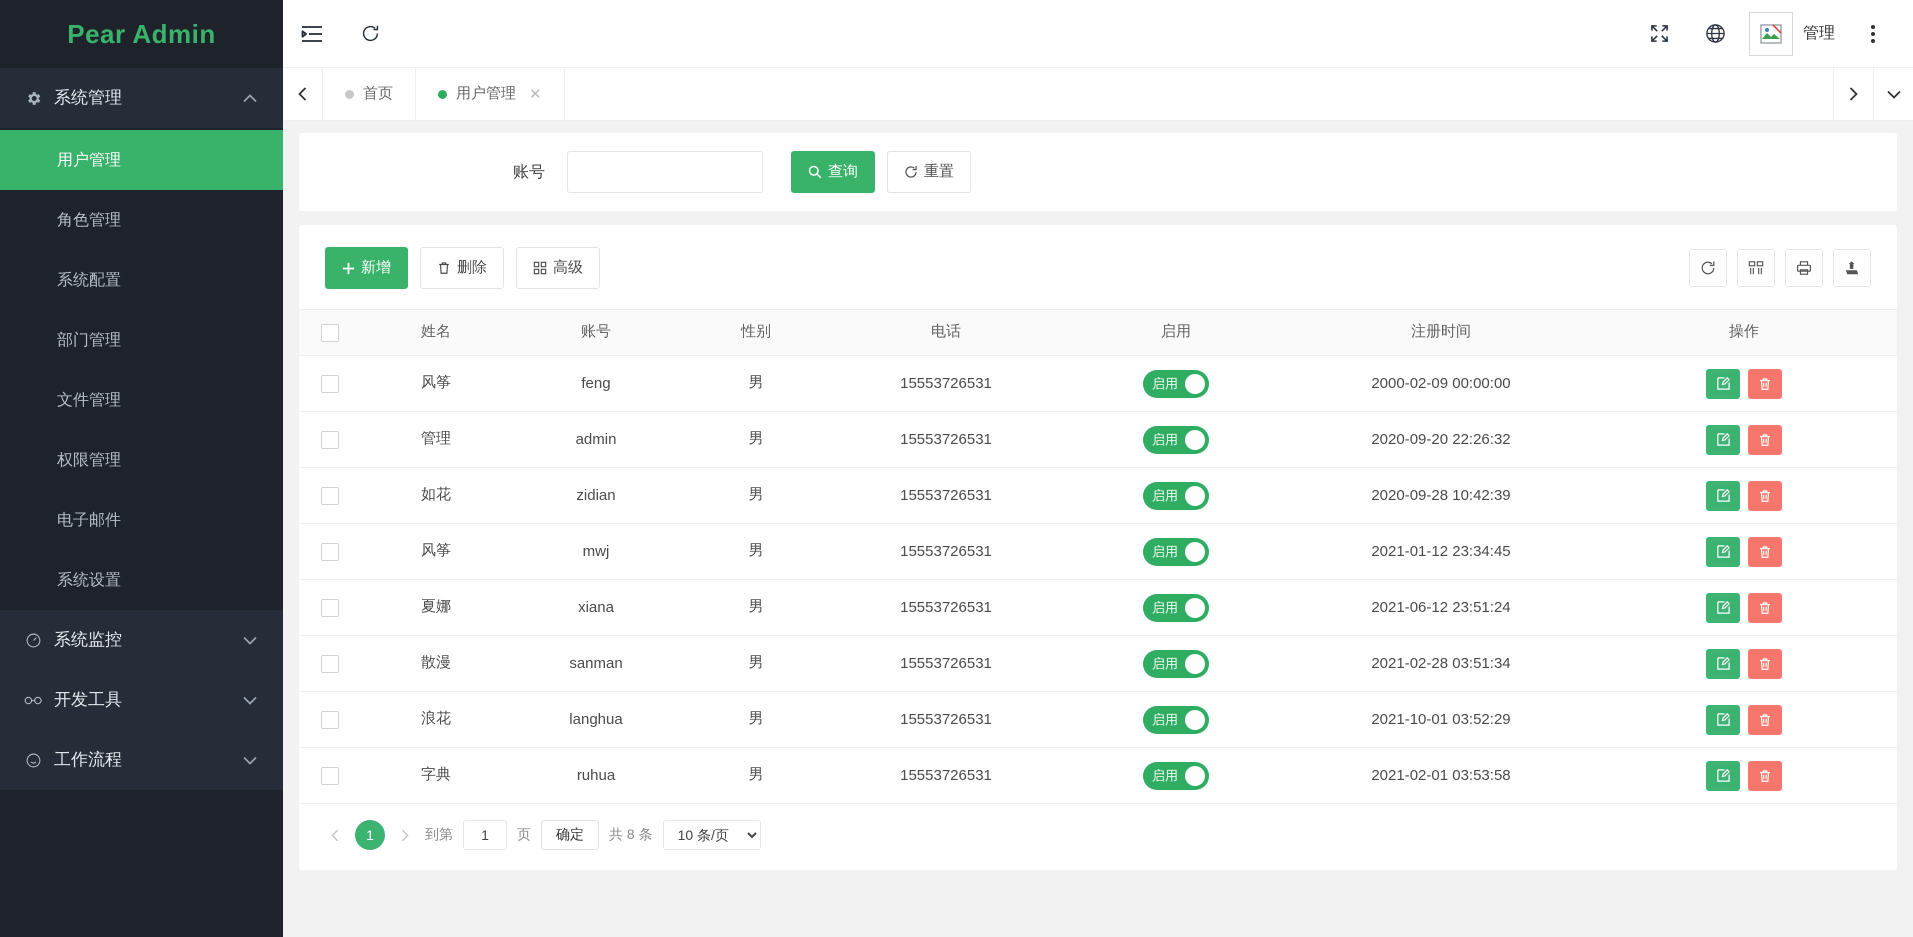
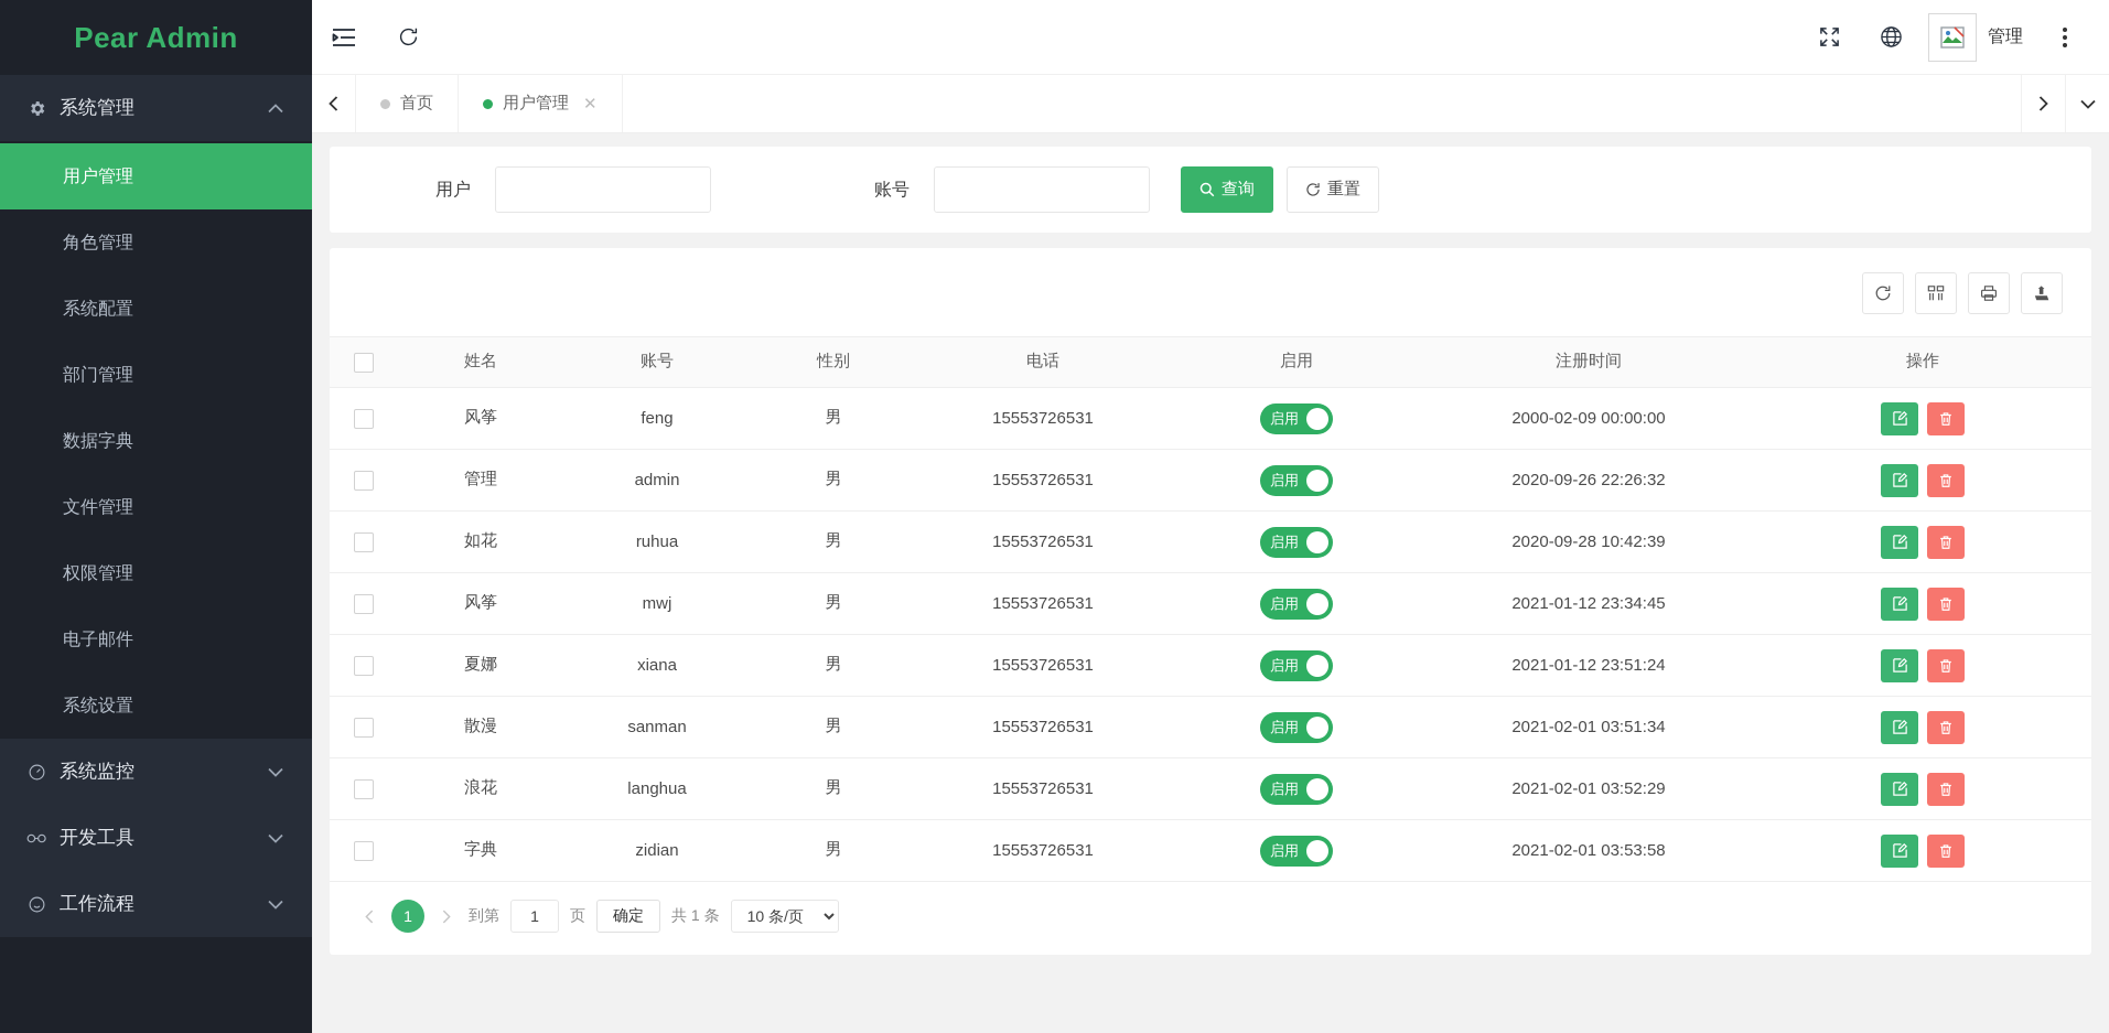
  Pear Admin
  系统管理
  用户管理
  角色管理
  系统配置
  部门管理
+ 数据字典
  文件管理
  权限管理
  电子邮件
  系统设置
  系统监控
  开发工具
  工作流程
  管理
  首页
  用户管理
  ✕
+ 用户
  账号
  查询
  重置
- 新增
- 删除
- 高级
  	姓名	账号	性别	电话	启用	注册时间	操作
  	风筝	feng	男	15553726531	启用	2000-02-09 00:00:00
- 	管理	admin	男	15553726531	启用	2020-09-20 22:26:32
+ 	管理	admin	男	15553726531	启用	2020-09-26 22:26:32
- 	如花	zidian	男	15553726531	启用	2020-09-28 10:42:39
+ 	如花	ruhua	男	15553726531	启用	2020-09-28 10:42:39
  	风筝	mwj	男	15553726531	启用	2021-01-12 23:34:45
- 	夏娜	xiana	男	15553726531	启用	2021-06-12 23:51:24
+ 	夏娜	xiana	男	15553726531	启用	2021-01-12 23:51:24
- 	散漫	sanman	男	15553726531	启用	2021-02-28 03:51:34
+ 	散漫	sanman	男	15553726531	启用	2021-02-01 03:51:34
- 	浪花	langhua	男	15553726531	启用	2021-10-01 03:52:29
+ 	浪花	langhua	男	15553726531	启用	2021-02-01 03:52:29
- 	字典	ruhua	男	15553726531	启用	2021-02-01 03:53:58
+ 	字典	zidian	男	15553726531	启用	2021-02-01 03:53:58
  1
  到第
  1
  页
  确定
- 共 8 条
+ 共 1 条
  10 条/页
